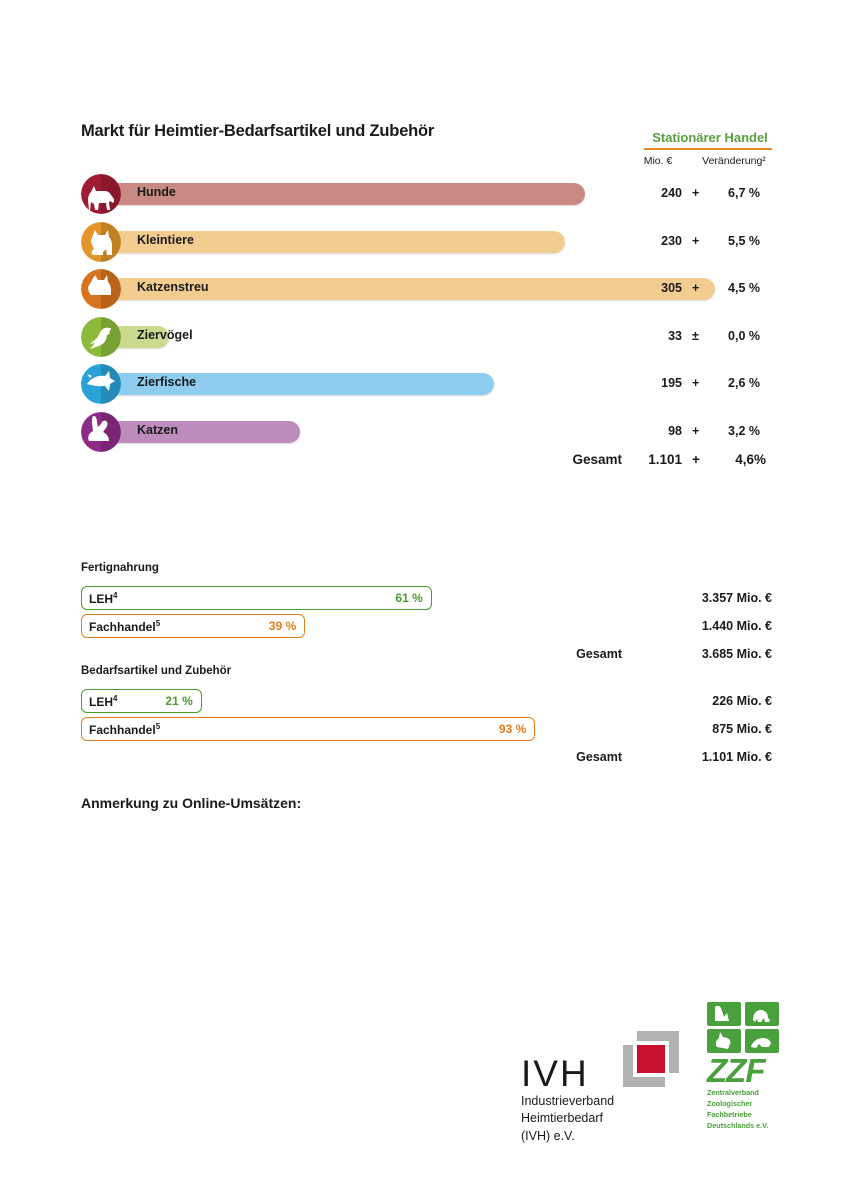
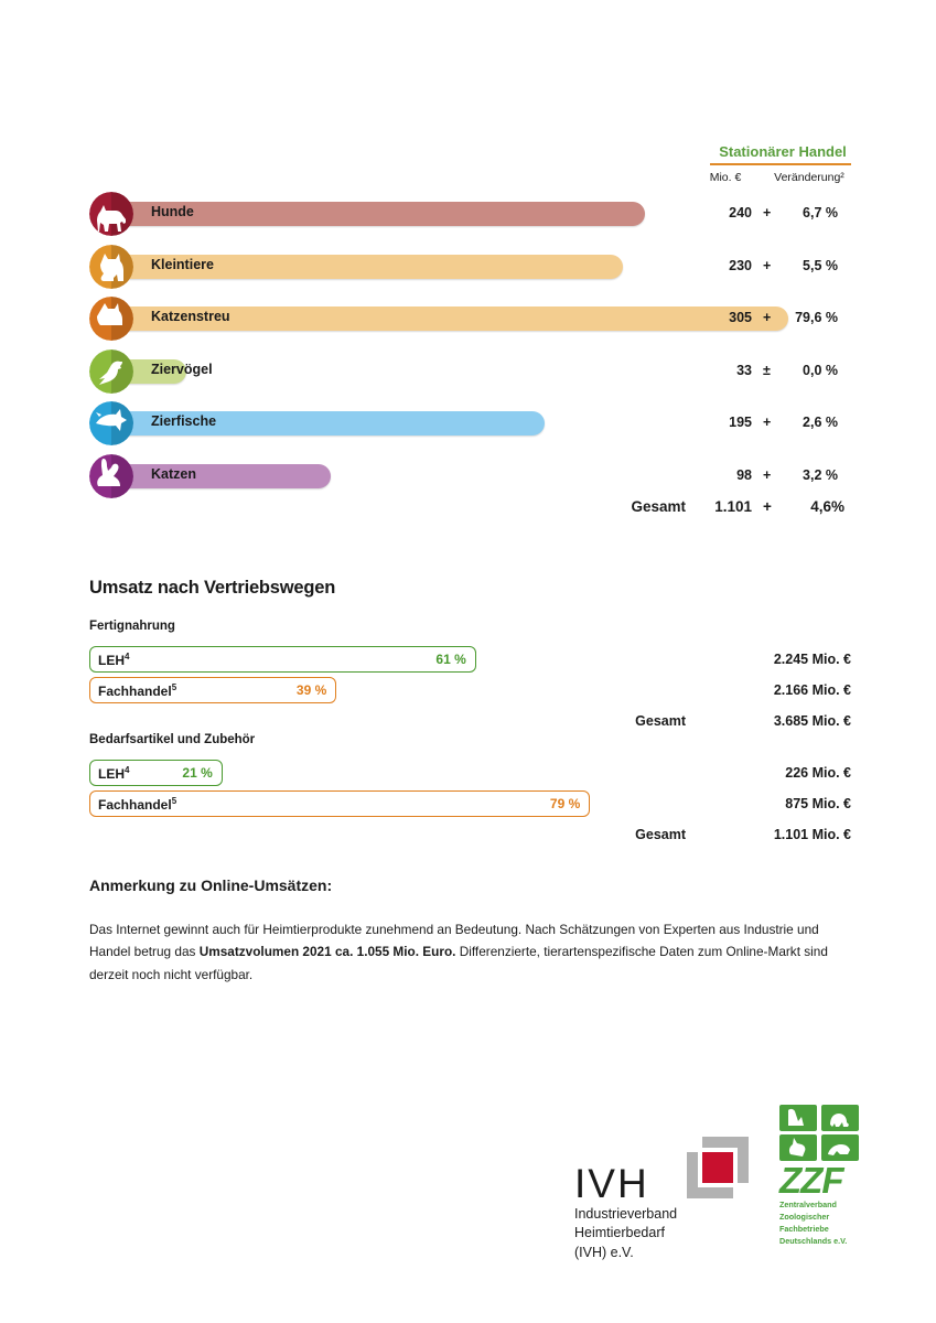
- Markt für Heimtier-Bedarfsartikel und Zubehör
  Stationärer Handel
  Mio. €
  Veränderung²
  Hunde
  240
  + 6,7 %
  Kleintiere
  230
  + 5,5 %
  Katzenstreu
  305
- + 4,5 %
+ + 79,6 %
  Ziervögel
  33
  ± 0,0 %
  Zierfische
  195
  + 2,6 %
  Katzen
  98
  + 3,2 %
  Gesamt
  1.101
  + 4,6%
+ Umsatz nach Vertriebswegen
  Fertignahrung
  LEH4
  61 %
- 3.357 Mio. €
+ 2.245 Mio. €
  Fachhandel5
  39 %
- 1.440 Mio. €
+ 2.166 Mio. €
  Gesamt
  3.685 Mio. €
  Bedarfsartikel und Zubehör
  LEH4
  21 %
  226 Mio. €
  Fachhandel5
- 93 %
+ 79 %
  875 Mio. €
  Gesamt
  1.101 Mio. €
  Anmerkung zu Online-Umsätzen:
+ Das Internet gewinnt auch für Heimtierprodukte zunehmend an Bedeutung. Nach Schätzungen von Experten aus Industrie und Handel betrug das Umsatzvolumen 2021 ca. 1.055 Mio. Euro. Differenzierte, tierartenspezifische Daten zum Online-Markt sind derzeit noch nicht verfügbar.
  IVH
  Industrieverband
  Heimtierbedarf (IVH) e.V.
  ZZF
  Zentralverband
  Zoologischer
  Fachbetriebe
  Deutschlands e.V.
